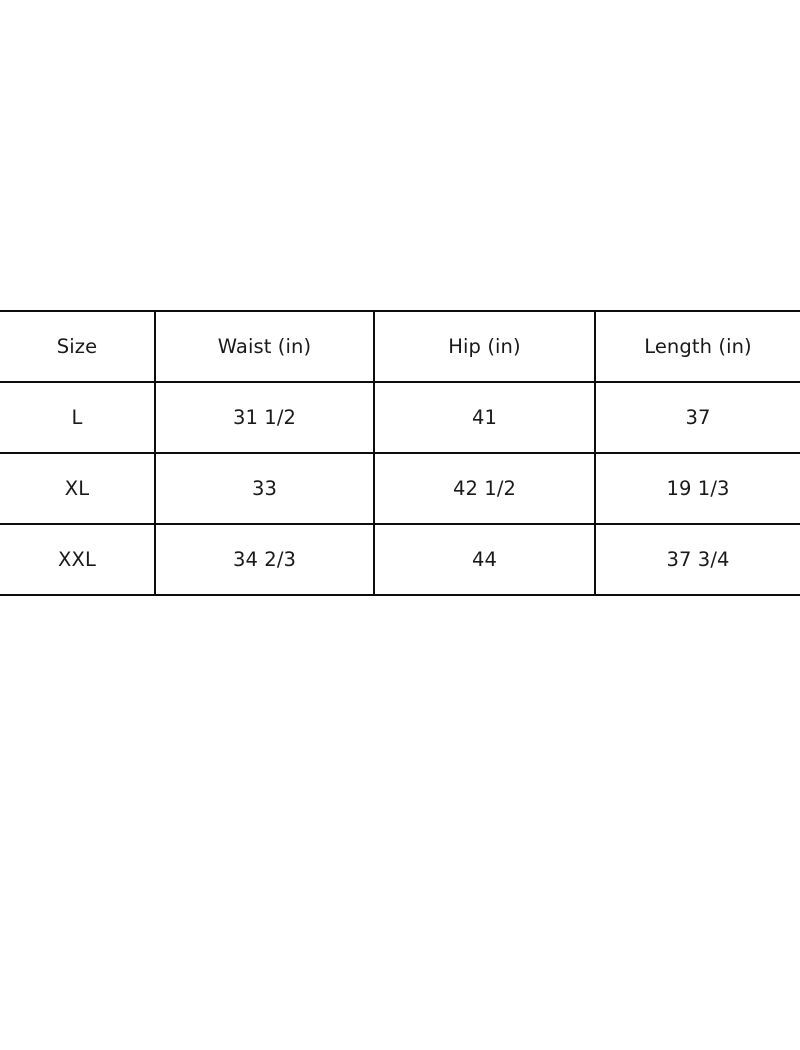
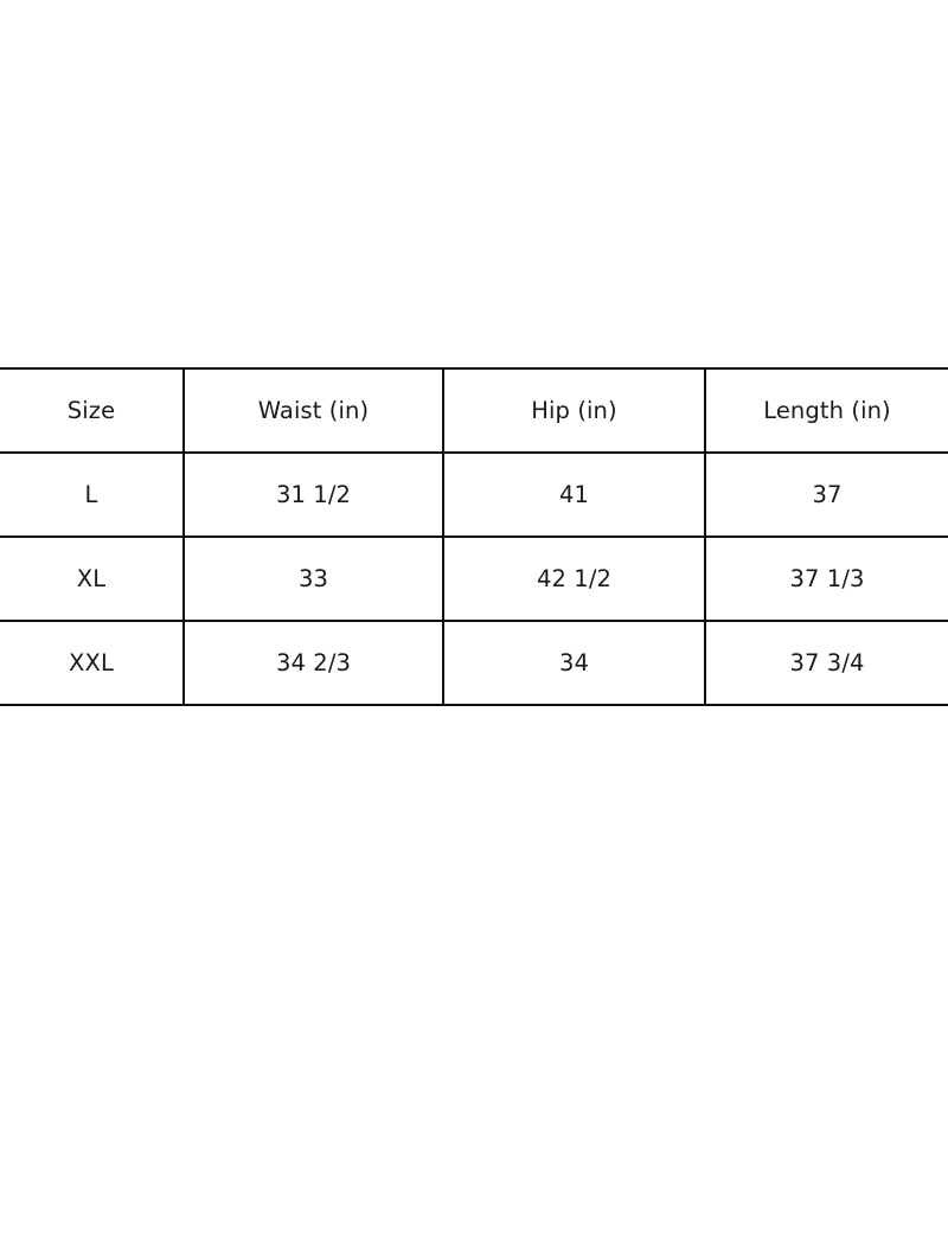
  Size	Waist (in)	Hip (in)	Length (in)
  L	31 1/2	41	37
- XL	33	42 1/2	19 1/3
+ XL	33	42 1/2	37 1/3
- XXL	34 2/3	44	37 3/4
+ XXL	34 2/3	34	37 3/4
